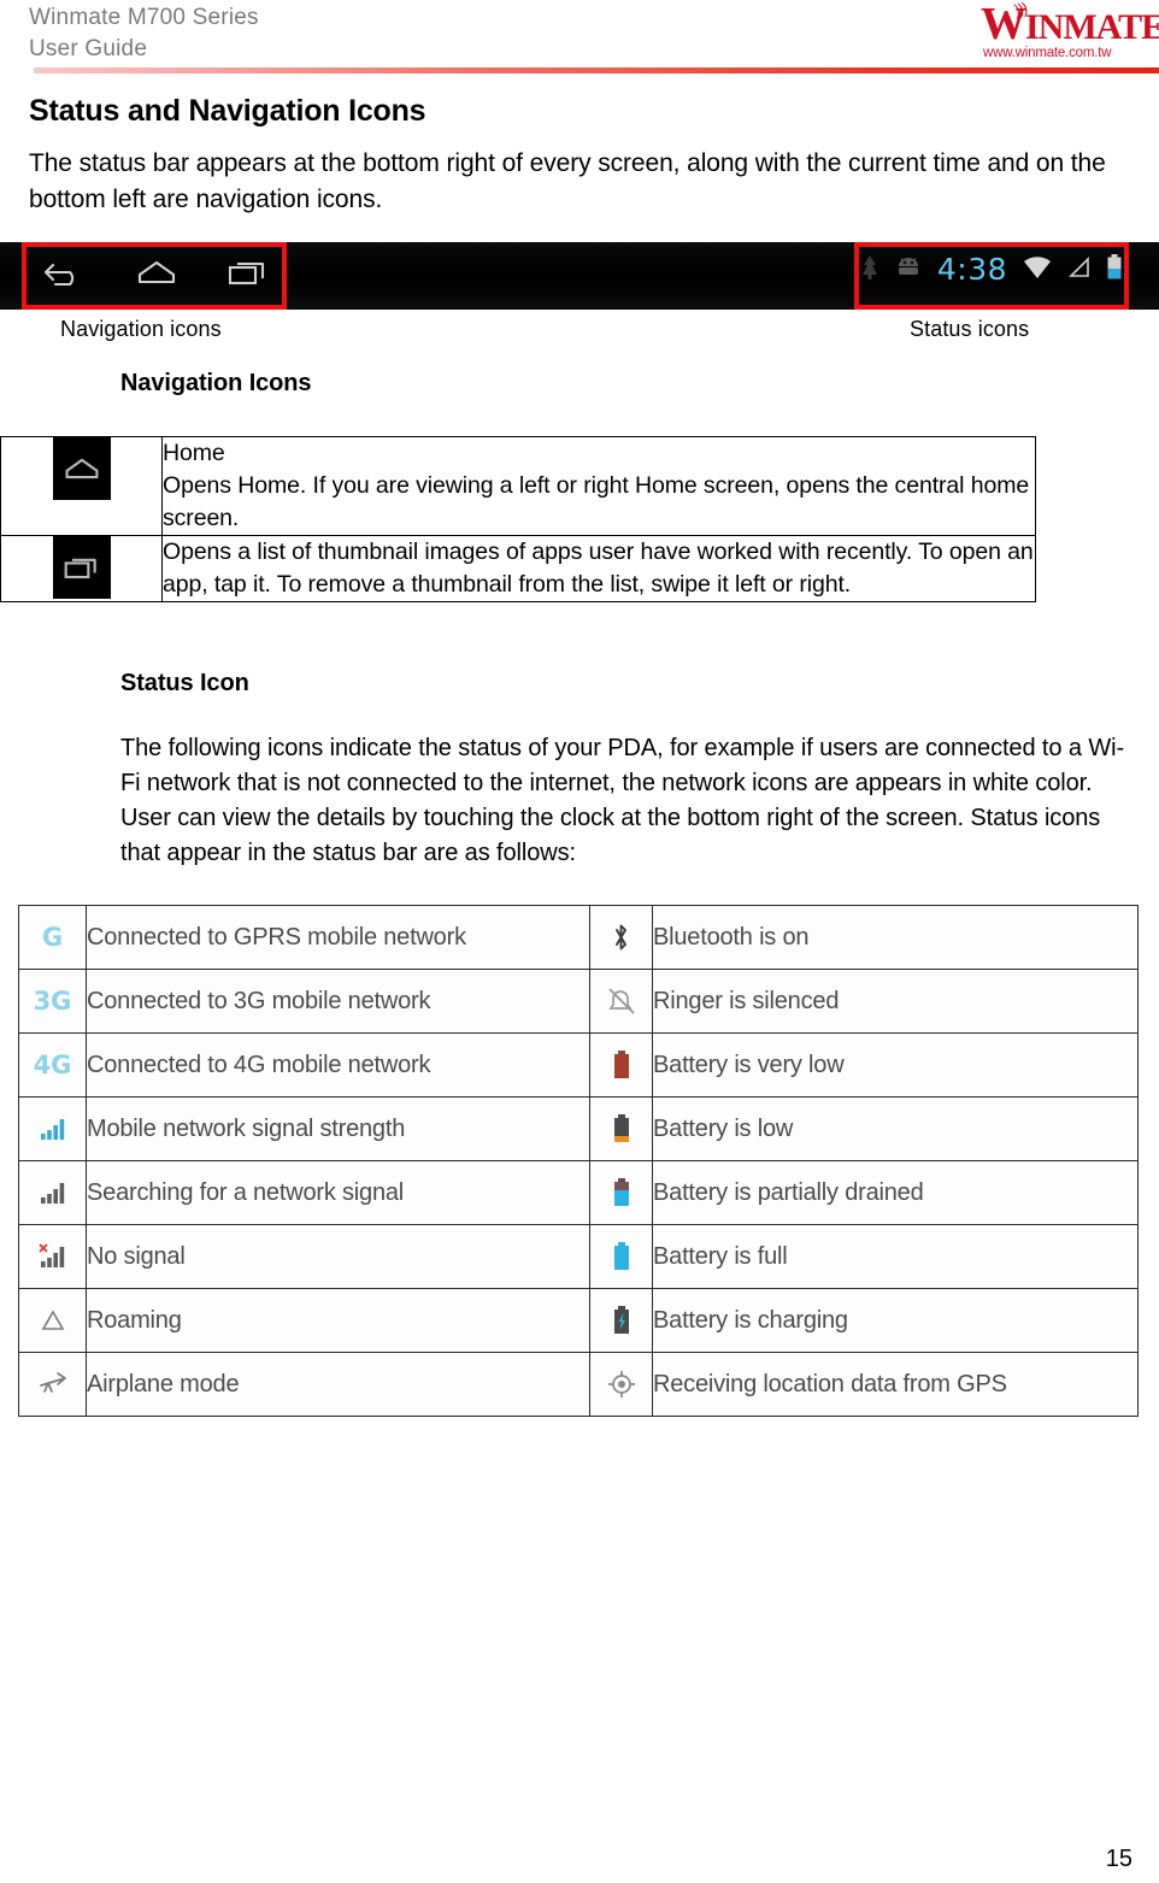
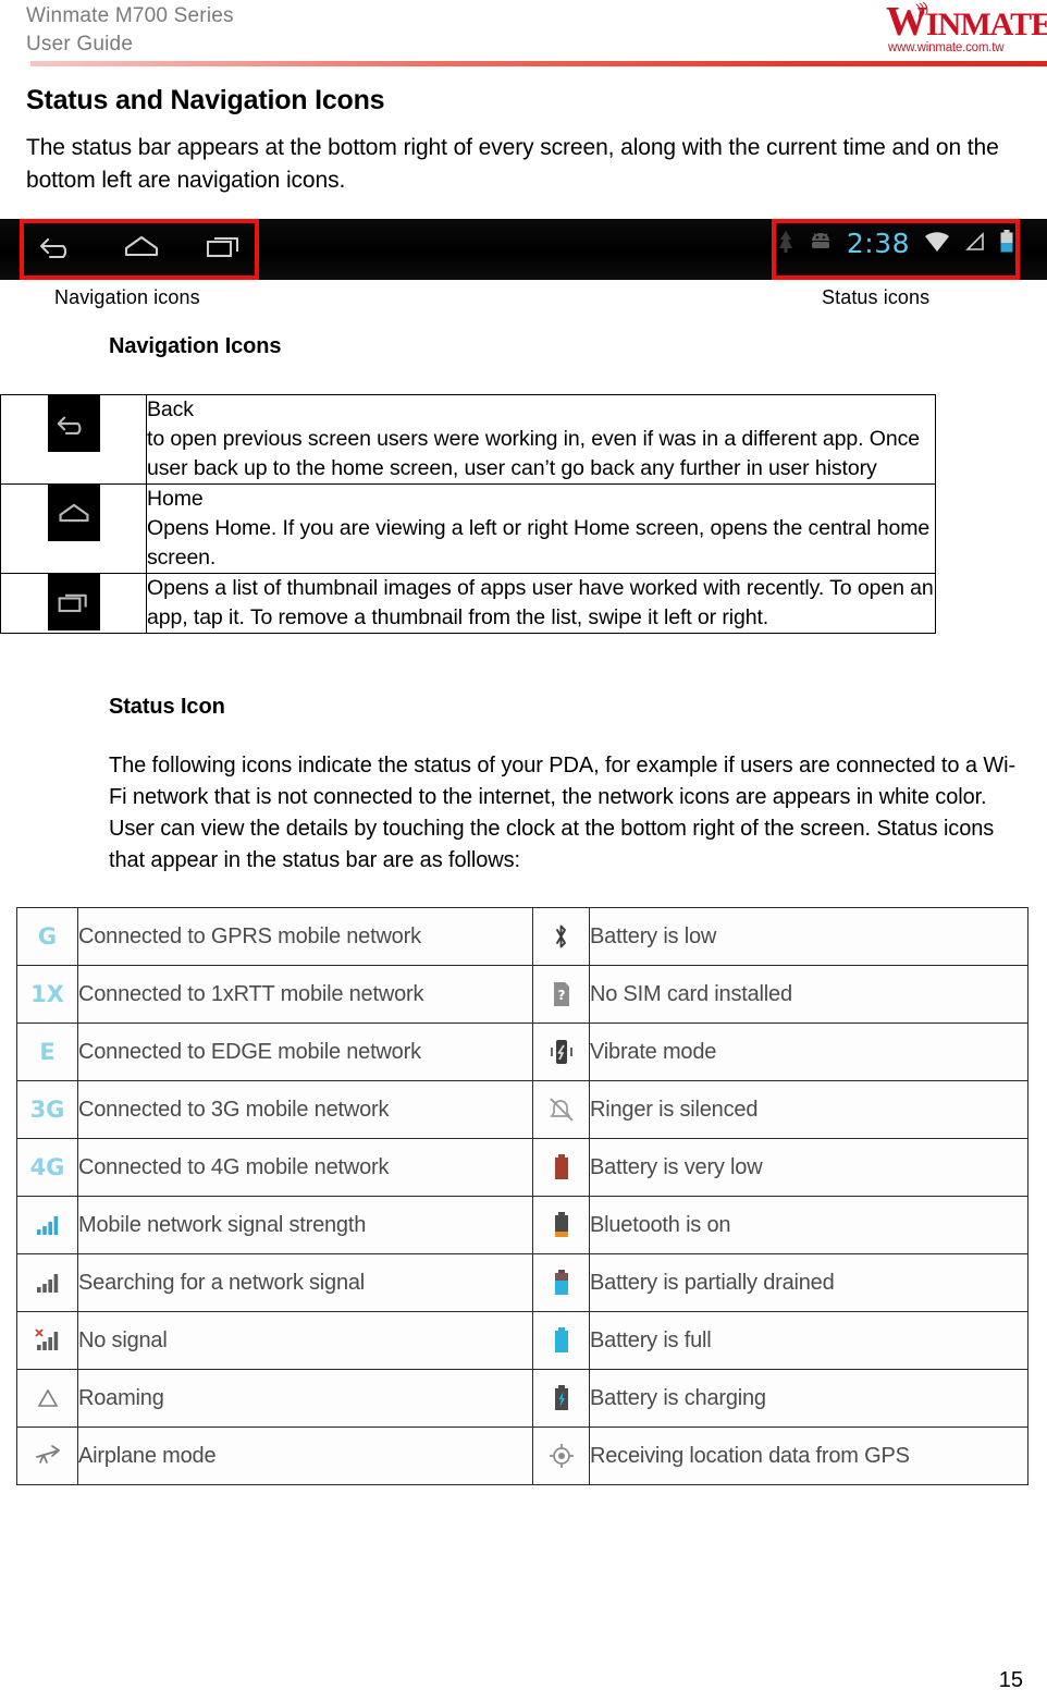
  Winmate M700 Series
  User Guide
  WINMATE
  www.winmate.com.tw
  Status and Navigation Icons
  The status bar appears at the bottom right of every screen, along with the current time and on the bottom left are navigation icons.
- 4:38
+ 2:38
  Navigation icons
  Status icons
  Navigation Icons
+ 	Back to open previous screen users were working in, even if was in a different app. Once user back up to the home screen, user can’t go back any further in user history
  	Home Opens Home. If you are viewing a left or right Home screen, opens the central home screen.
  	Opens a list of thumbnail images of apps user have worked with recently. To open an app, tap it. To remove a thumbnail from the list, swipe it left or right.
  Status Icon
  The following icons indicate the status of your PDA, for example if users are connected to a Wi-Fi network that is not connected to the internet, the network icons are appears in white color. User can view the details by touching the clock at the bottom right of the screen. Status icons that appear in the status bar are as follows:
- G	Connected to GPRS mobile network		Bluetooth is on
+ G	Connected to GPRS mobile network		Battery is low
+ 1X	Connected to 1xRTT mobile network	?	No SIM card installed
+ E	Connected to EDGE mobile network		Vibrate mode
  3G	Connected to 3G mobile network		Ringer is silenced
  4G	Connected to 4G mobile network		Battery is very low
- 	Mobile network signal strength		Battery is low
+ 	Mobile network signal strength		Bluetooth is on
  	Searching for a network signal		Battery is partially drained
  	No signal		Battery is full
  	Roaming		Battery is charging
  	Airplane mode		Receiving location data from GPS
  15
